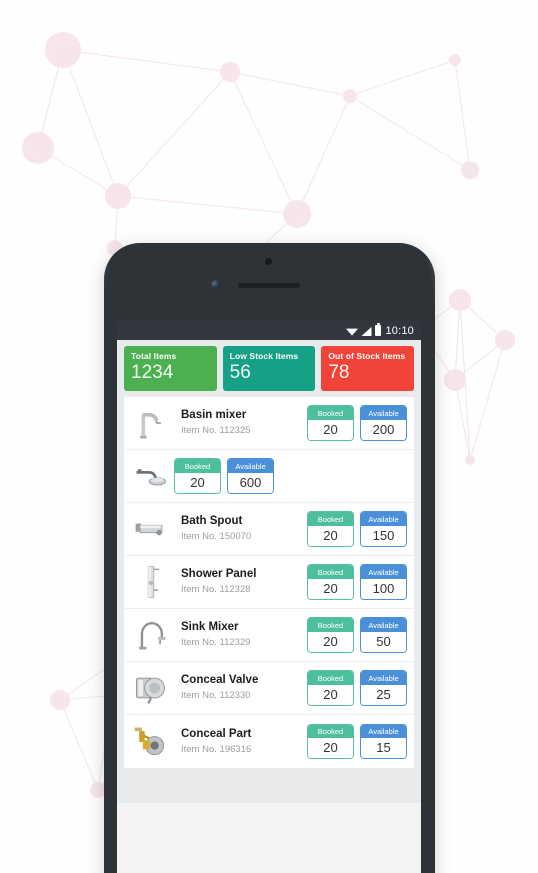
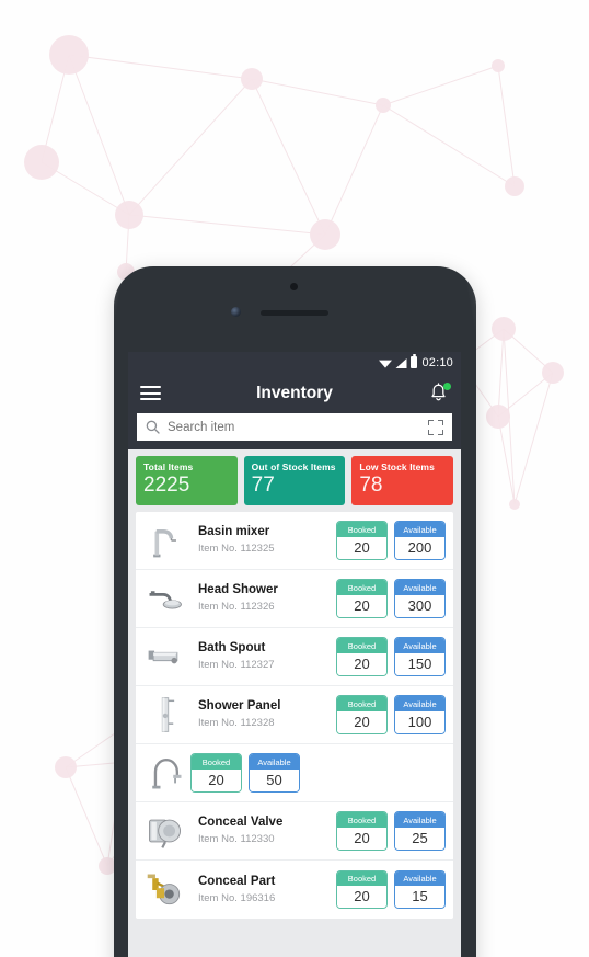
- 10:10
+ 02:10
+ Inventory
+ Search item
  Total Items
- 1234
+ 2225
- Low Stock Items
+ Out of Stock Items
- 56
+ 77
- Out of Stock Items
+ Low Stock Items
  78
  Basin mixer
  Item No. 112325
  Booked
  20
  Available
  200
+ Head Shower
+ Item No. 112326
  Booked
  20
  Available
- 600
+ 300
  Bath Spout
- Item No. 150070
+ Item No. 112327
  Booked
  20
  Available
  150
  Shower Panel
  Item No. 112328
  Booked
  20
  Available
  100
- Sink Mixer
- Item No. 112329
  Booked
  20
  Available
  50
  Conceal Valve
  Item No. 112330
  Booked
  20
  Available
  25
  Conceal Part
  Item No. 196316
  Booked
  20
  Available
  15
